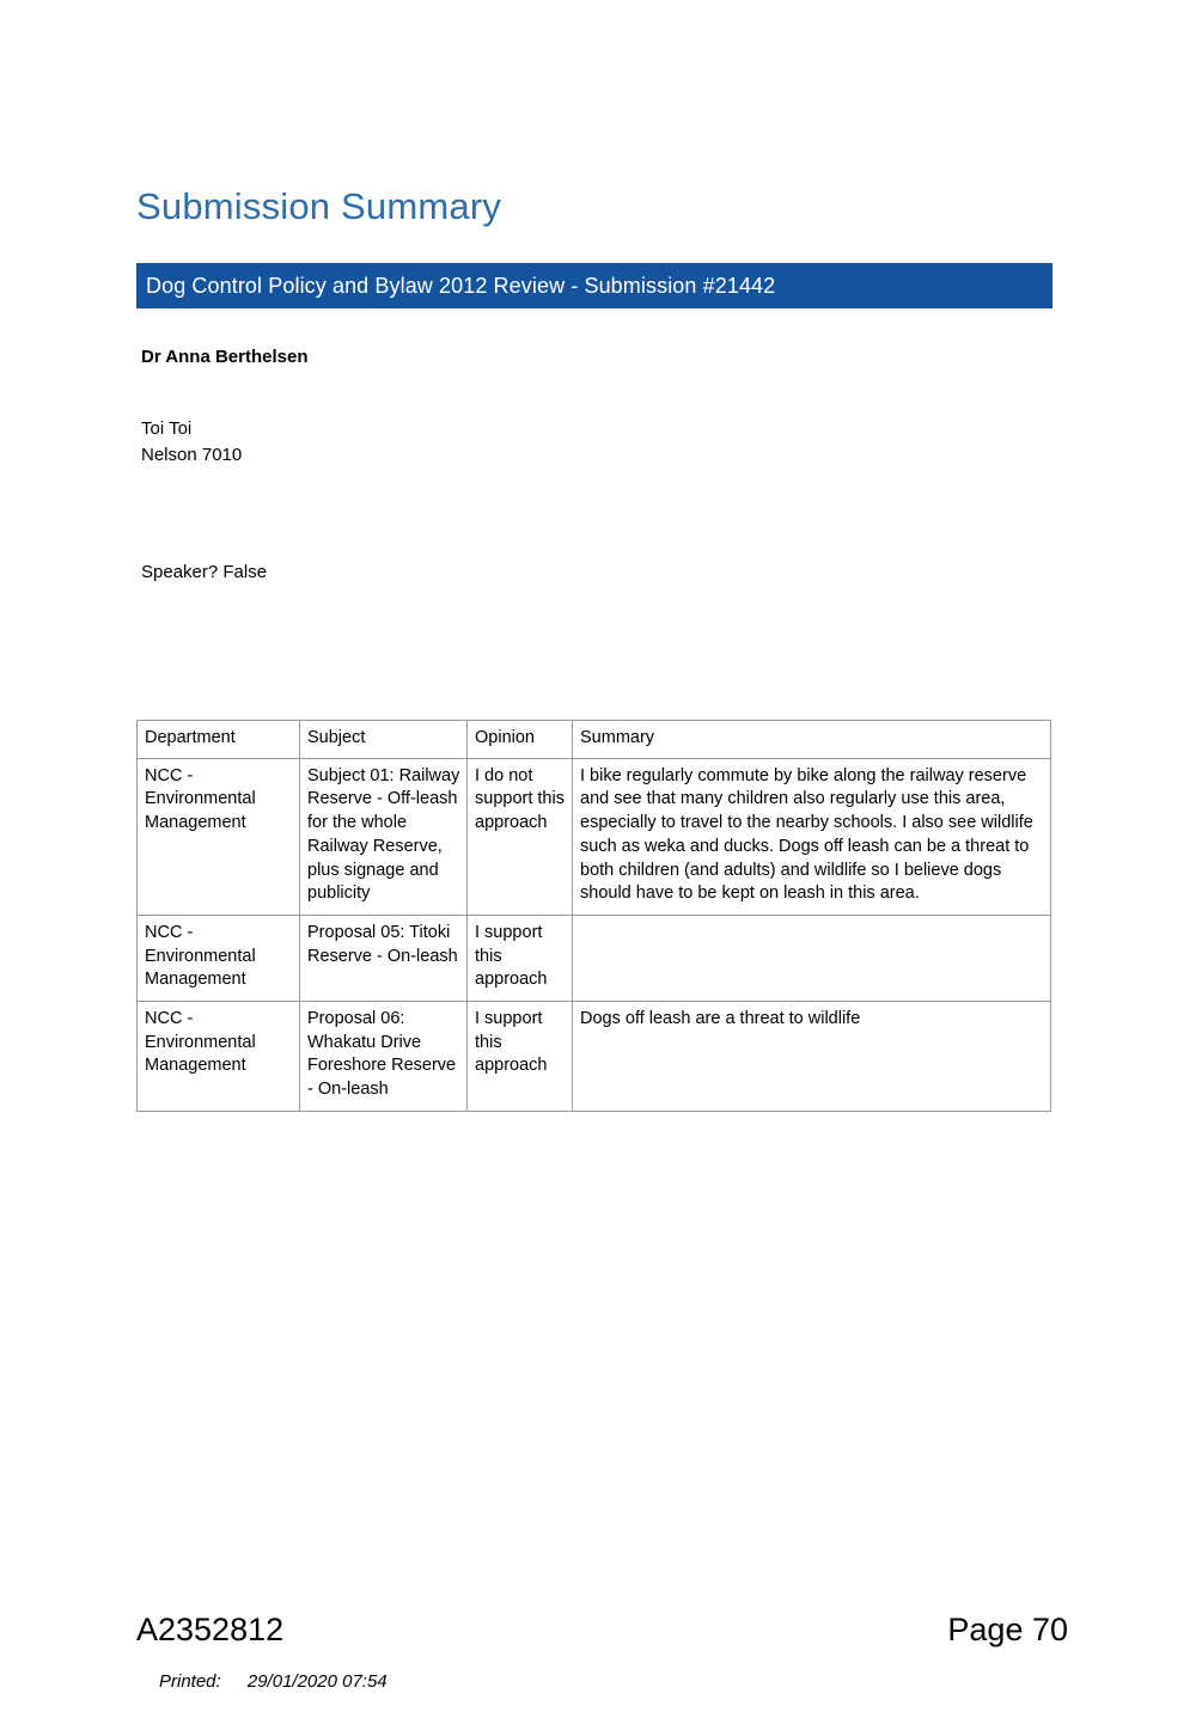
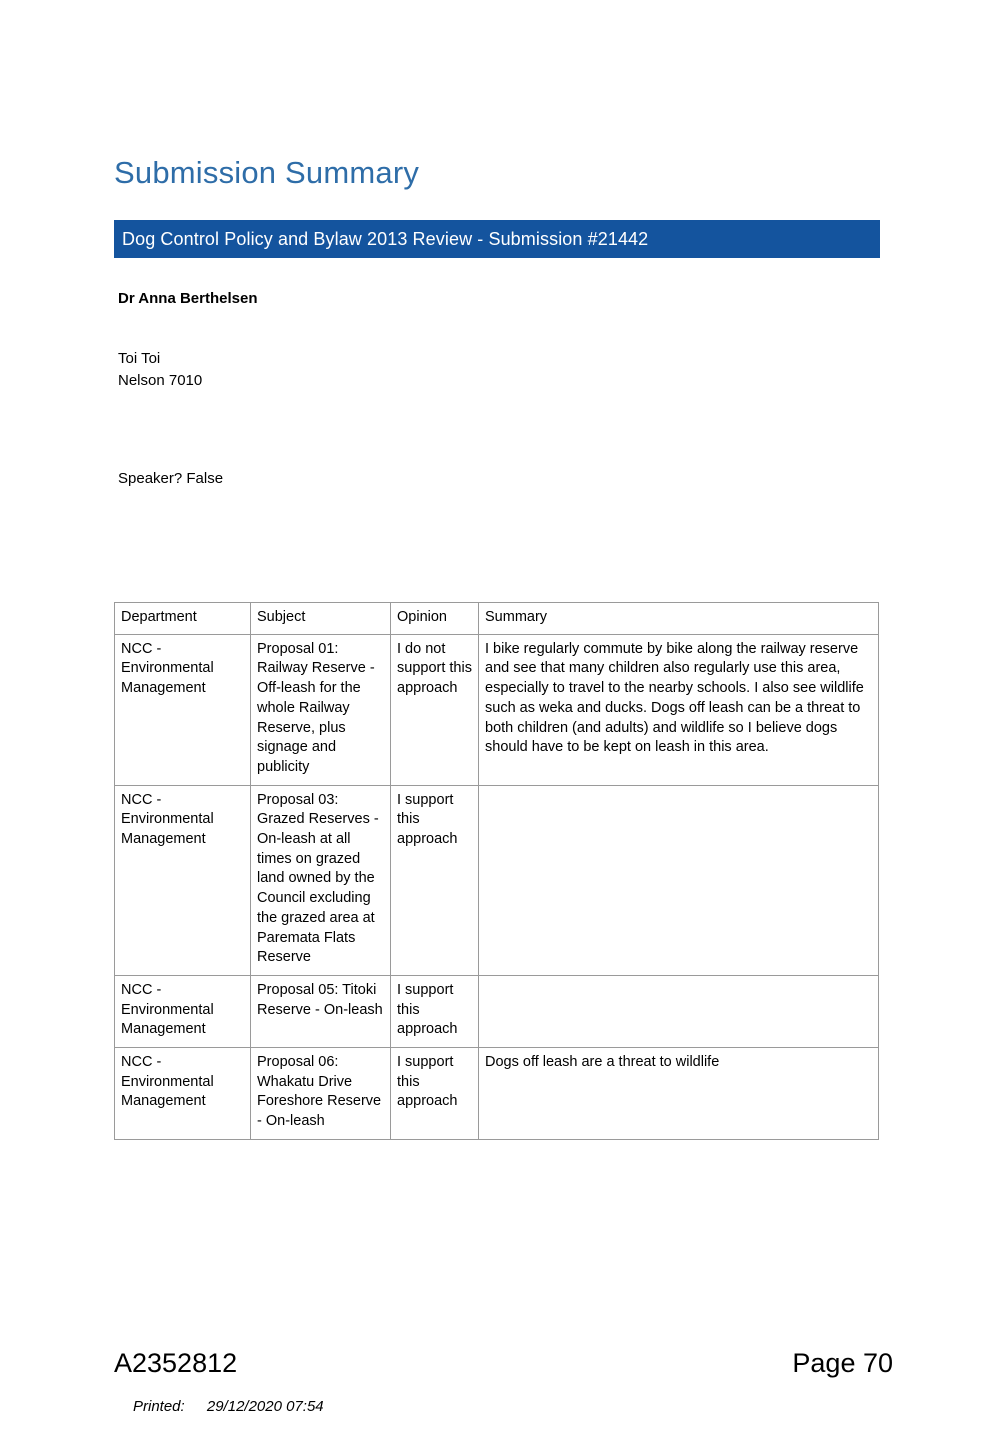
  Submission Summary
- Dog Control Policy and Bylaw 2012 Review - Submission #21442
+ Dog Control Policy and Bylaw 2013 Review - Submission #21442
  Dr Anna Berthelsen
  Toi Toi
  Nelson 7010
  Speaker? False
  Department	Subject	Opinion	Summary
- NCC - Environmental Management	Subject 01: Railway Reserve - Off-leash for the whole Railway Reserve, plus signage and publicity	I do not support this approach	I bike regularly commute by bike along the railway reserve and see that many children also regularly use this area, especially to travel to the nearby schools. I also see wildlife such as weka and ducks. Dogs off leash can be a threat to both children (and adults) and wildlife so I believe dogs should have to be kept on leash in this area.
+ NCC - Environmental Management	Proposal 01: Railway Reserve - Off-leash for the whole Railway Reserve, plus signage and publicity	I do not support this approach	I bike regularly commute by bike along the railway reserve and see that many children also regularly use this area, especially to travel to the nearby schools. I also see wildlife such as weka and ducks. Dogs off leash can be a threat to both children (and adults) and wildlife so I believe dogs should have to be kept on leash in this area.
+ NCC - Environmental Management	Proposal 03: Grazed Reserves - On-leash at all times on grazed land owned by the Council excluding the grazed area at Paremata Flats Reserve	I support this approach
  NCC - Environmental Management	Proposal 05: Titoki Reserve - On-leash	I support this approach
  NCC - Environmental Management	Proposal 06: Whakatu Drive Foreshore Reserve - On-leash	I support this approach	Dogs off leash are a threat to wildlife
  A2352812
  Page 70
- Printed: 29/01/2020 07:54
+ Printed: 29/12/2020 07:54
